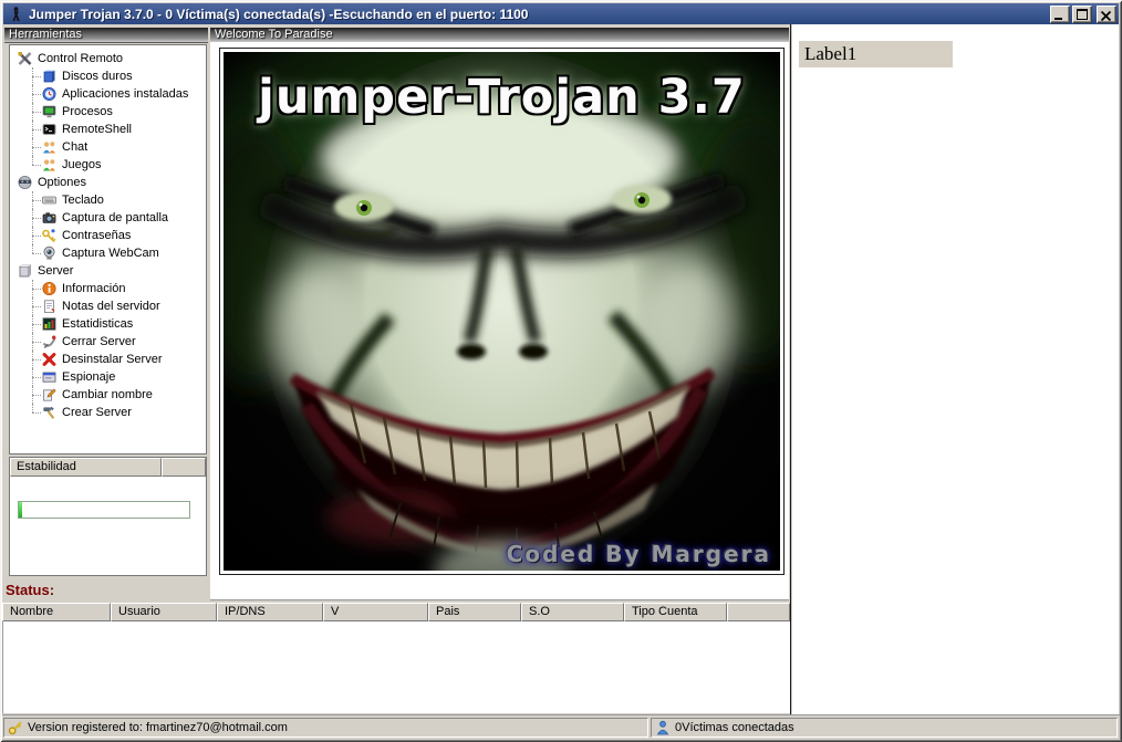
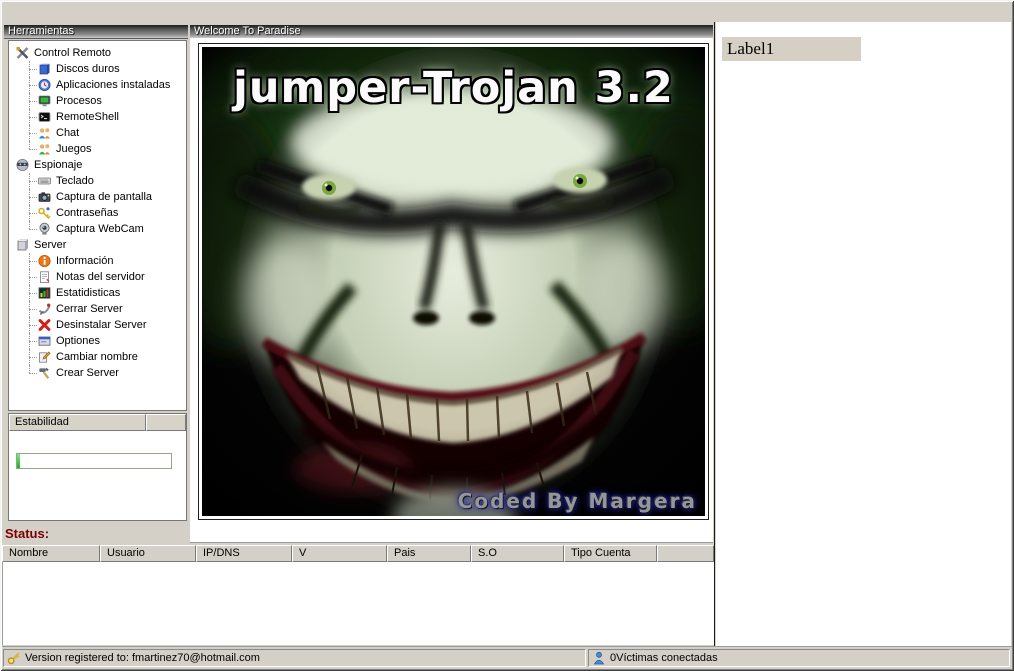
- Jumper Trojan 3.7.0 - 0 Víctima(s) conectada(s) -Escuchando en el puerto: 1100
  Herramientas
  Welcome To Paradise
  Control Remoto
  Discos duros
  Aplicaciones instaladas
  Procesos
  RemoteShell
  Chat
  Juegos
- Optiones
+ Espionaje
  Teclado
  Captura de pantalla
  Contraseñas
  Captura WebCam
  Server
  Información
  Notas del servidor
  Estatidisticas
  Cerrar Server
  Desinstalar Server
- Espionaje
+ Optiones
  Cambiar nombre
  Crear Server
  Estabilidad
- jumper-Trojan 3.7
+ jumper-Trojan 3.2
  Coded By Margera
  Label1
  Status:
  Nombre
  Usuario
  IP/DNS
  V
  Pais
  S.O
  Tipo Cuenta
  Version registered to: fmartinez70@hotmail.com
  0Víctimas conectadas
